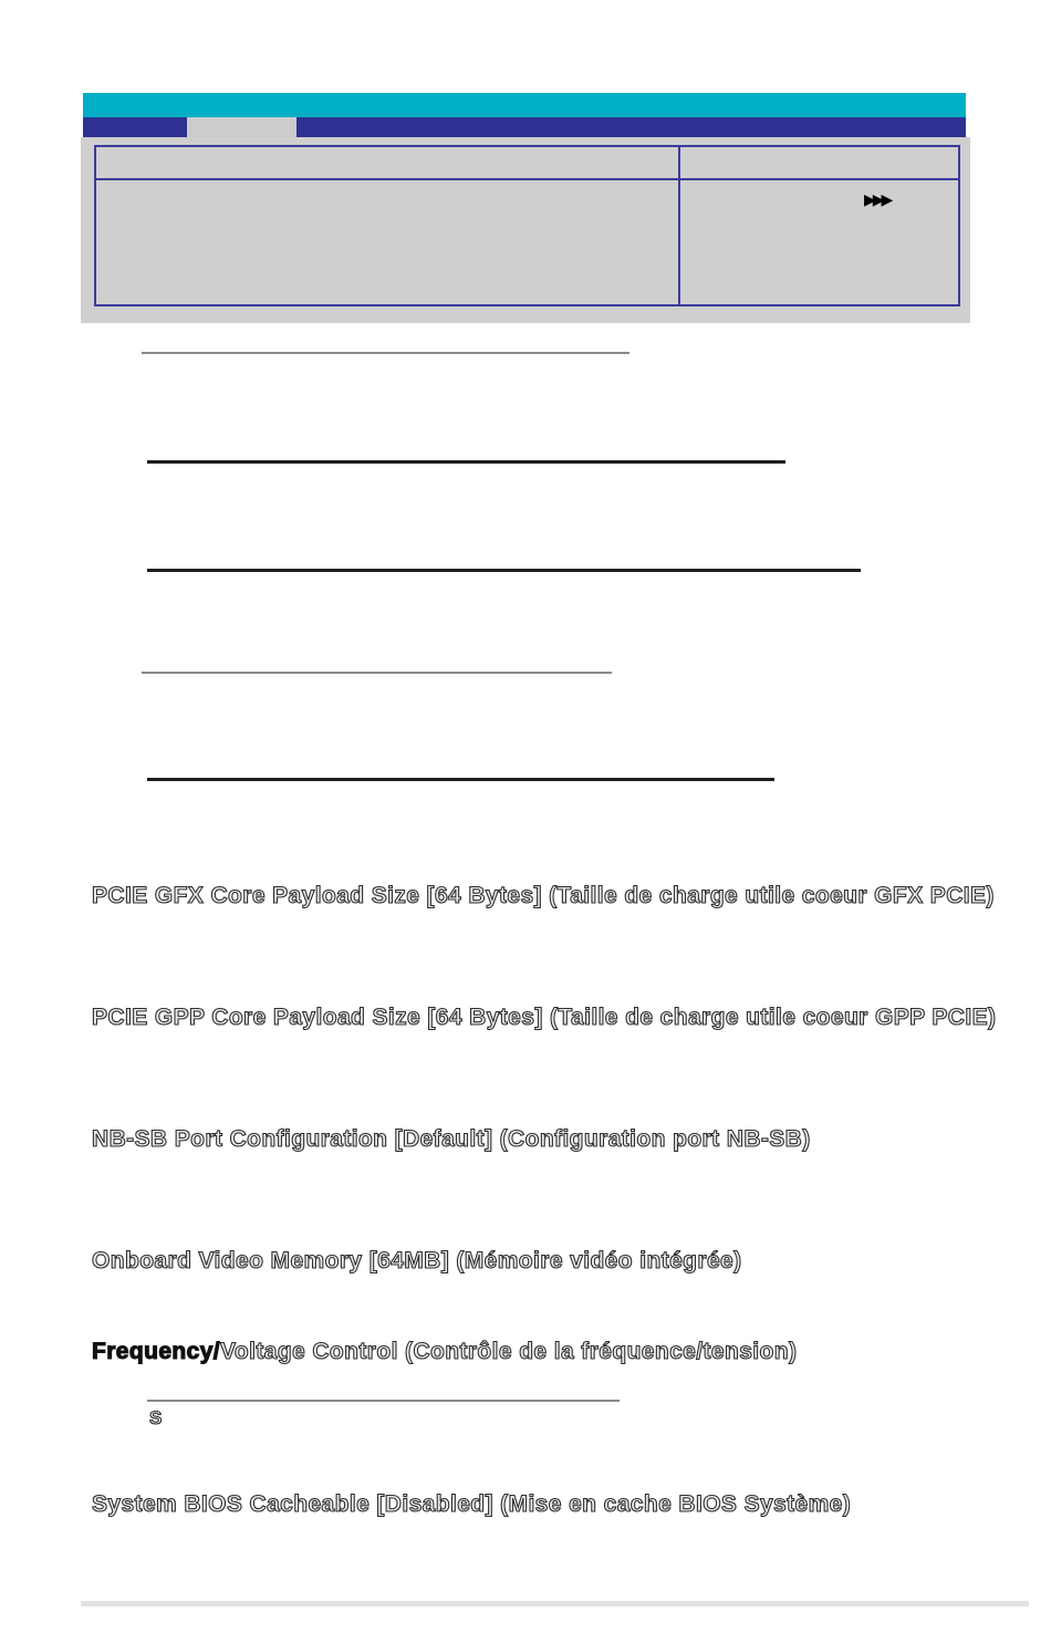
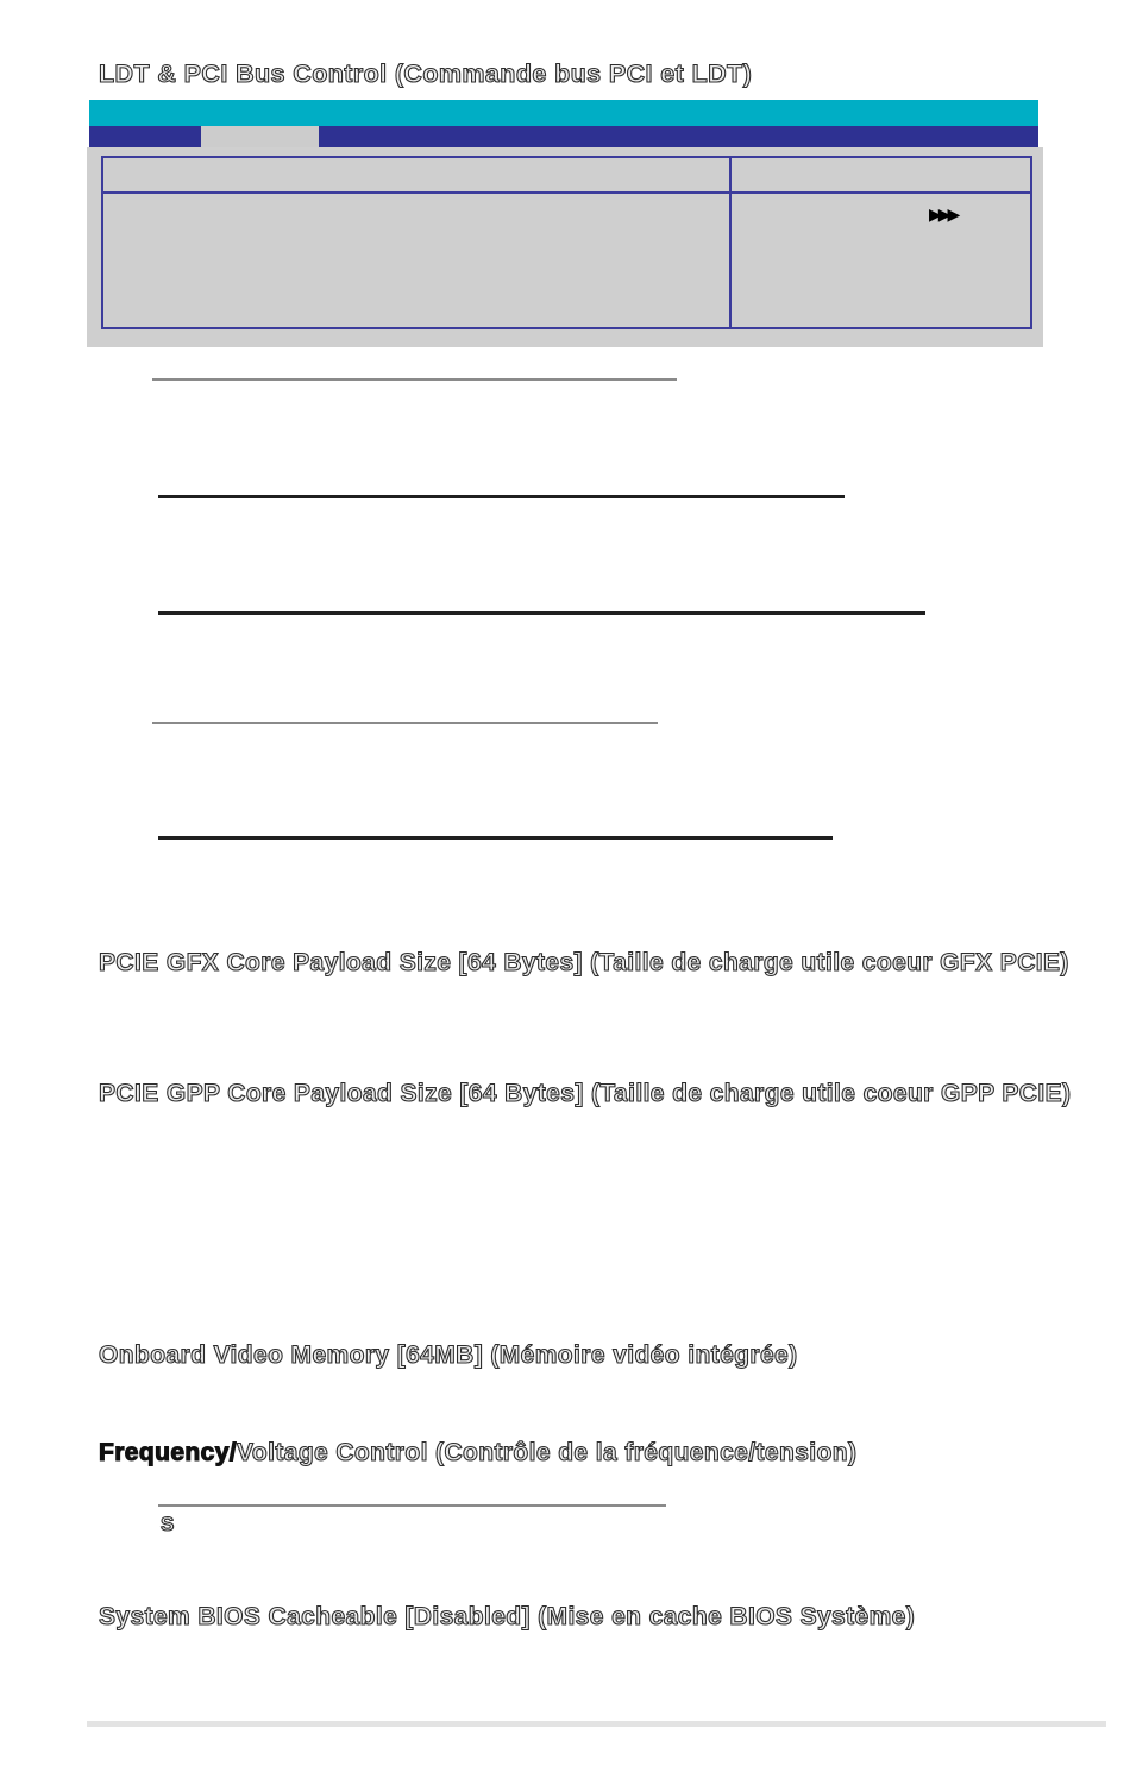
+ LDT & PCI Bus Control (Commande bus PCI et LDT)
  ▶▶▶
  PCIE GFX Core Payload Size [64 Bytes] (Taille de charge utile coeur GFX PCIE)
  PCIE GPP Core Payload Size [64 Bytes] (Taille de charge utile coeur GPP PCIE)
- NB-SB Port Configuration [Default] (Configuration port NB-SB)
  Onboard Video Memory [64MB] (Mémoire vidéo intégrée)
  Frequency/Voltage Control (Contrôle de la fréquence/tension)
  S
  System BIOS Cacheable [Disabled] (Mise en cache BIOS Système)
